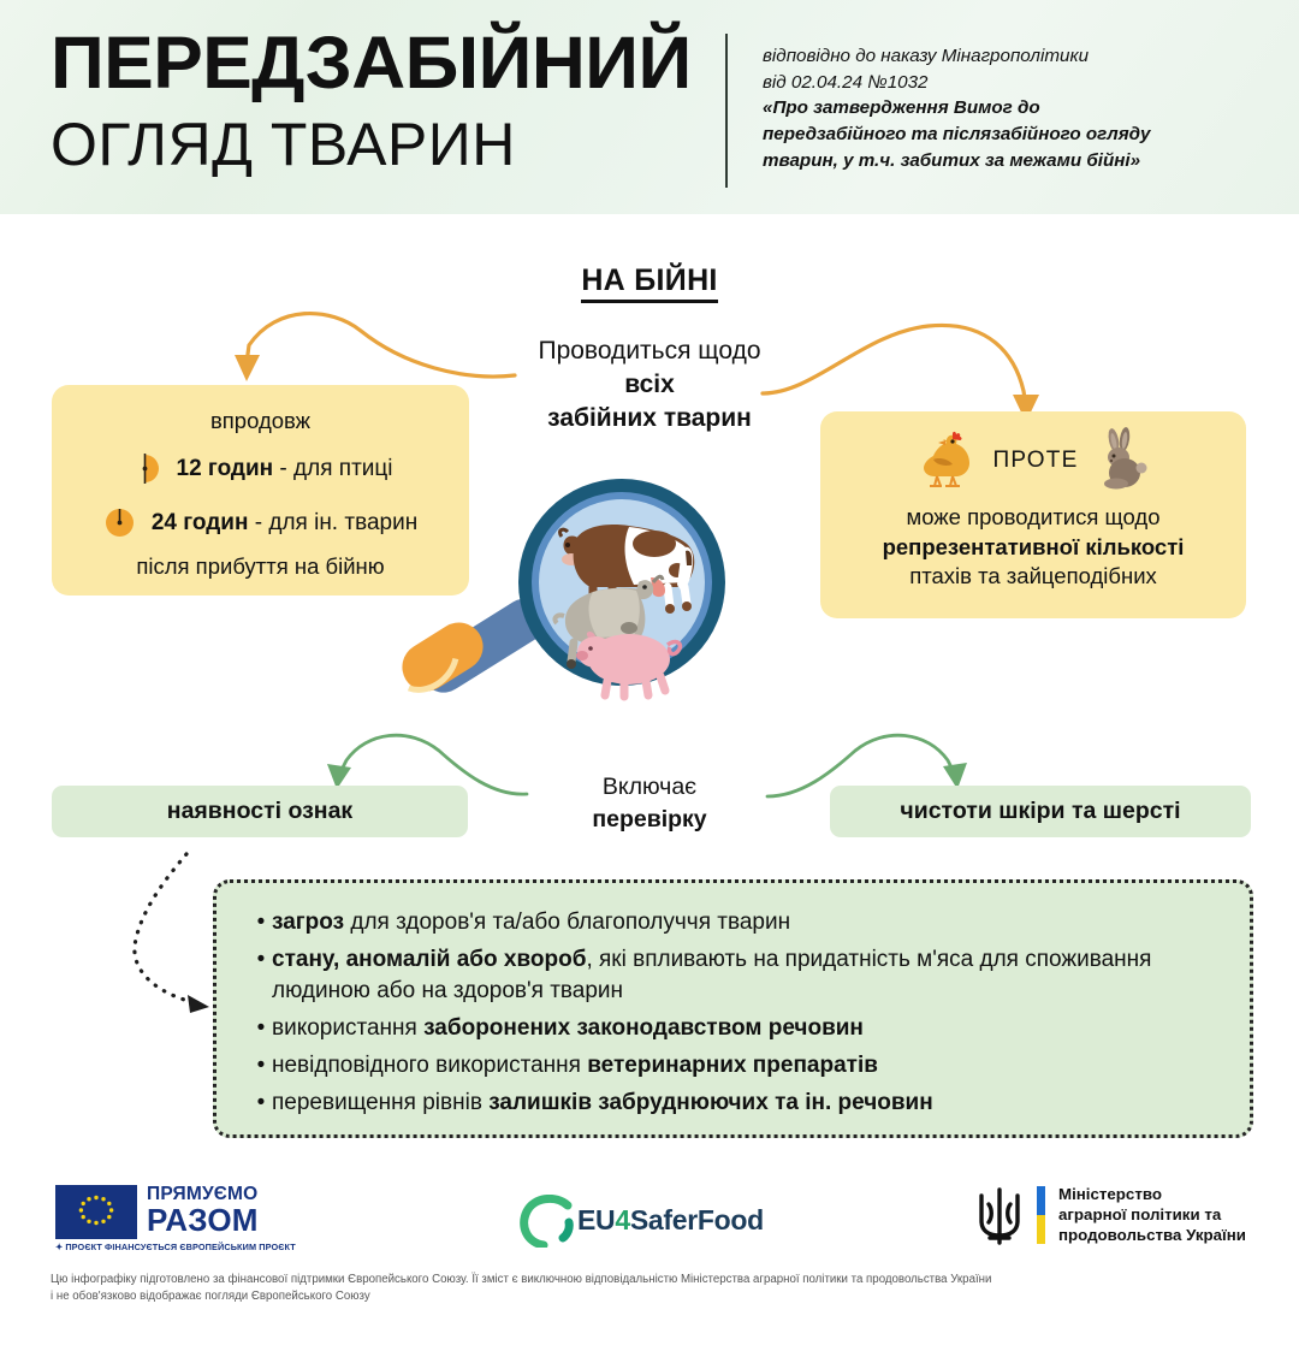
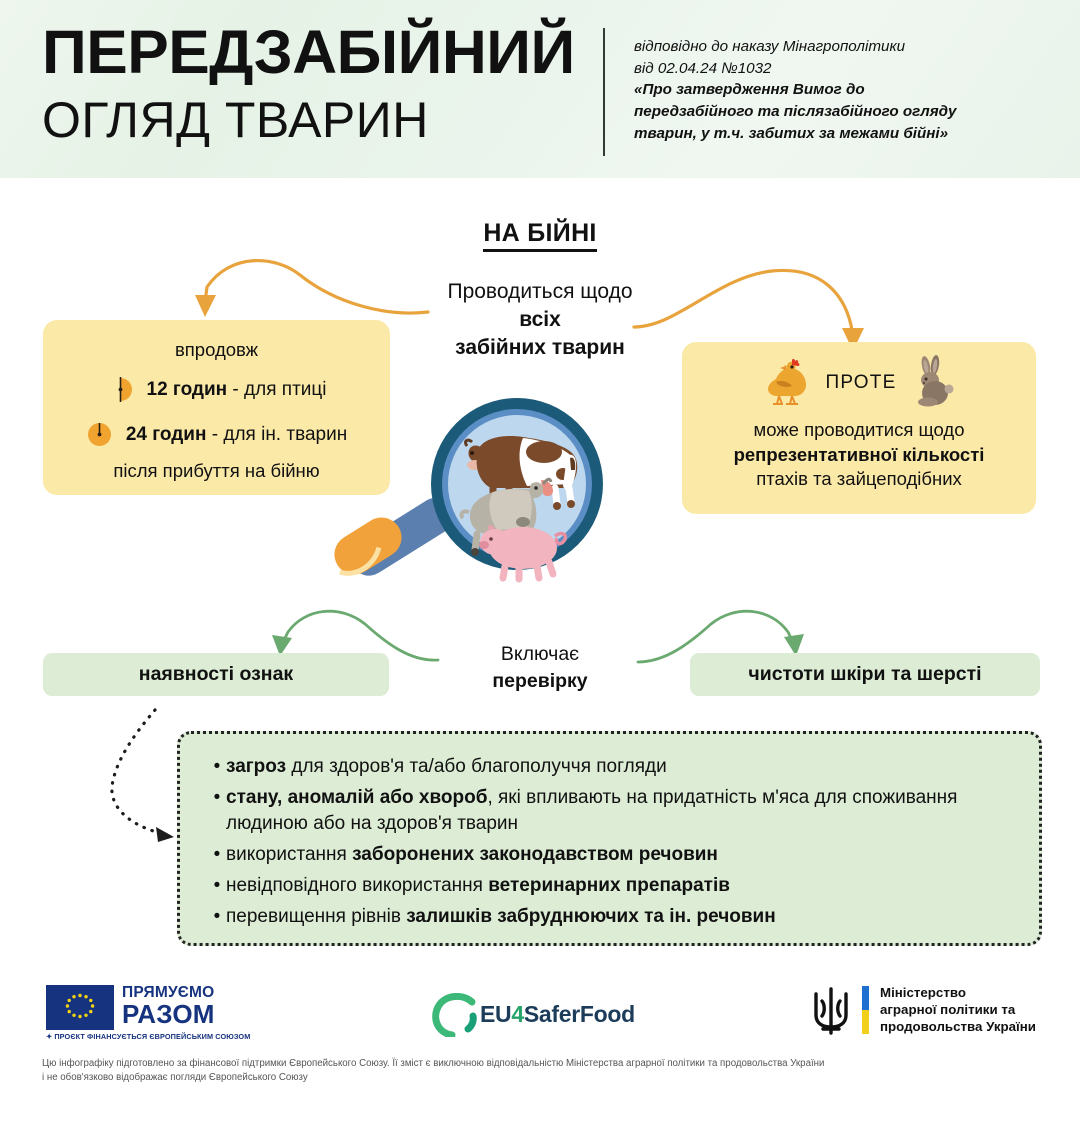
  ПЕРЕДЗАБІЙНИЙ
  ОГЛЯД ТВАРИН
  відповідно до наказу Мінагрополітики
  від 02.04.24 №1032
  «Про затвердження Вимог до
  передзабійного та післязабійного огляду
  тварин, у т.ч. забитих за межами бійні»
  НА БІЙНІ
  Проводиться щодо
  всіх
  забійних тварин
  впродовж
  12 годин - для птиці
  24 годин - для ін. тварин
  після прибуття на бійню
  ПРОТЕ
  може проводитися щодо
  репрезентативної кількості
  птахів та зайцеподібних
  наявності ознак
  Включає
  перевірку
  чистоти шкіри та шерсті
  •
- загроз для здоров'я та/або благополуччя тварин
+ загроз для здоров'я та/або благополуччя погляди
  •
  стану, аномалій або хвороб, які впливають на придатність м'яса для споживання людиною або на здоров'я тварин
  •
  використання заборонених законодавством речовин
  •
  невідповідного використання ветеринарних препаратів
  •
  перевищення рівнів залишків забруднюючих та ін. речовин
  ПРЯМУЄМО
  РАЗОМ
- ✦ ПРОЄКТ ФІНАНСУЄТЬСЯ ЄВРОПЕЙСЬКИМ ПРОЄКТ
+ ✦ ПРОЄКТ ФІНАНСУЄТЬСЯ ЄВРОПЕЙСЬКИМ СОЮЗОМ
  EU4SaferFood
  Міністерство
  аграрної політики та
  продовольства України
  Цю інфографіку підготовлено за фінансової підтримки Європейського Союзу. Її зміст є виключною відповідальністю Міністерства аграрної політики та продовольства України
  і не обов'язково відображає погляди Європейського Союзу
